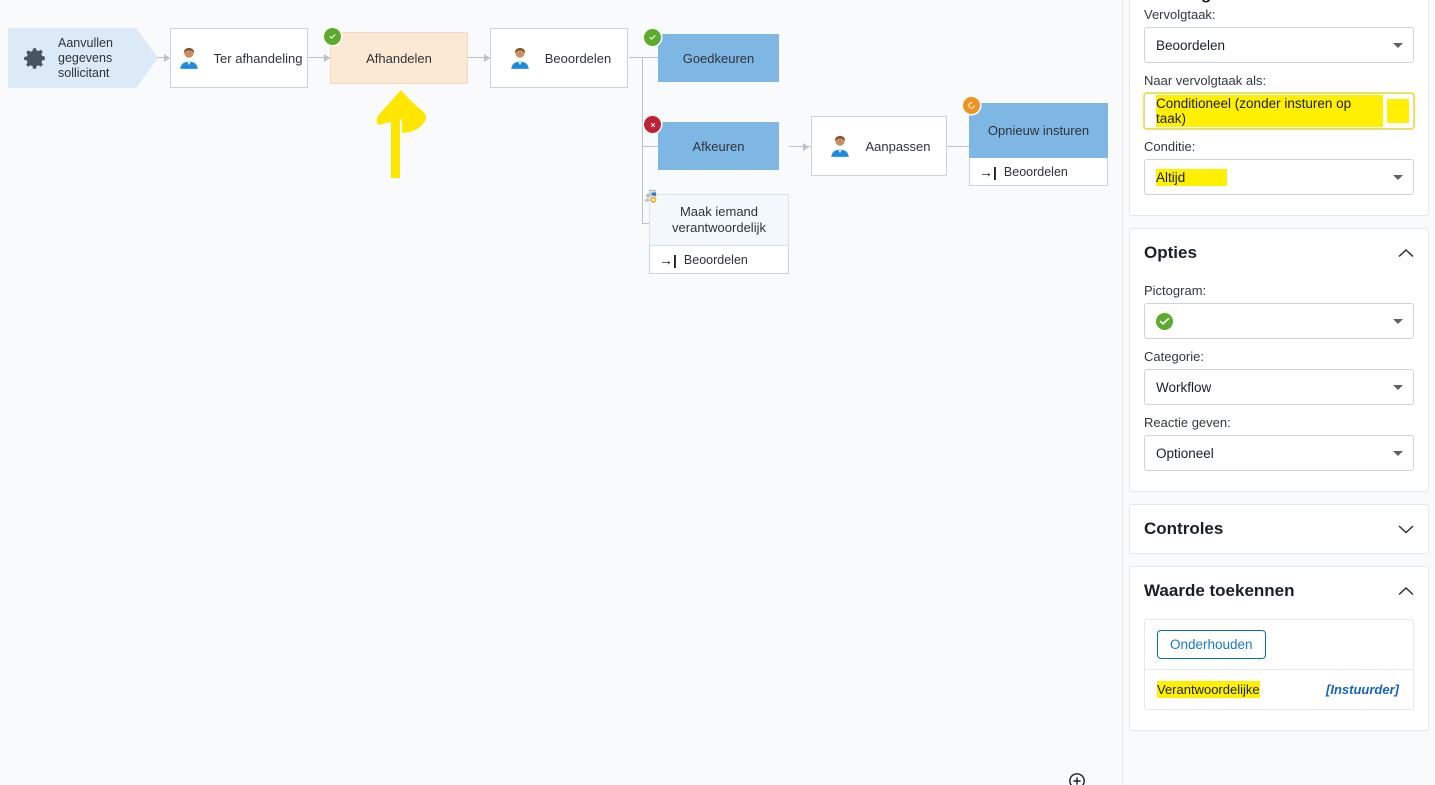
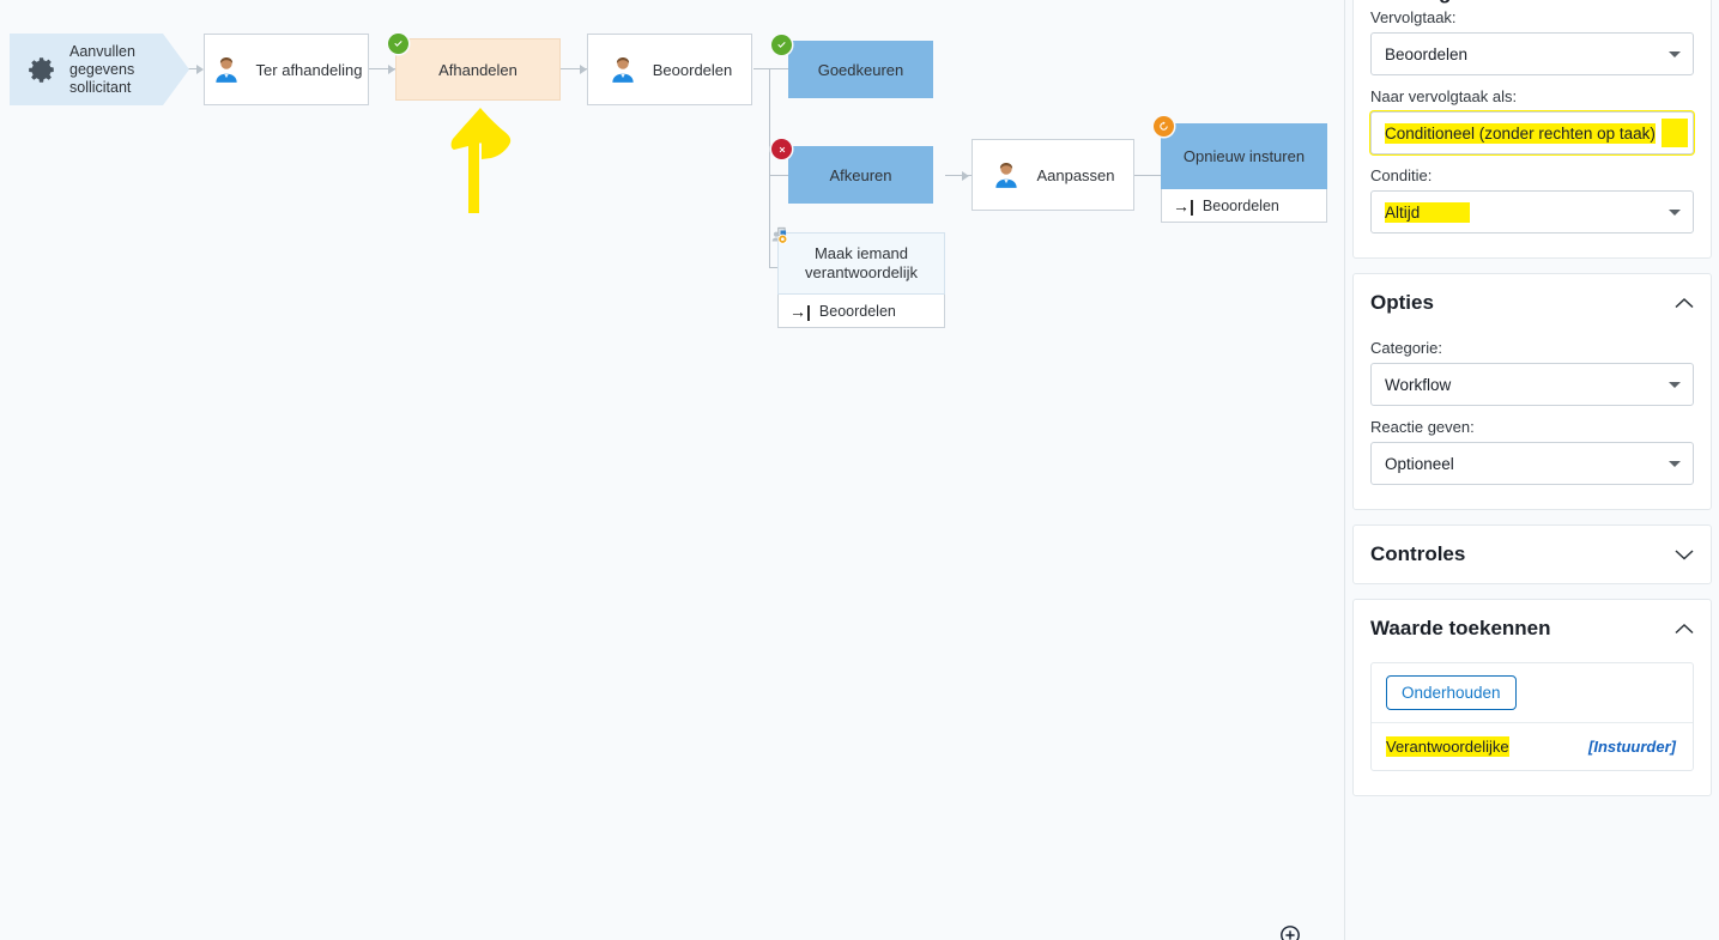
  Aanvullen gegevens sollicitant
  Ter afhandeling
  Afhandelen
  Beoordelen
  Goedkeuren
  Afkeuren
  Aanpassen
  Opnieuw insturen
  →|
  Beoordelen
  Maak iemand verantwoordelijk
  →|
  Beoordelen
  Vervolgtaak:
  Beoordelen
  Naar vervolgtaak als:
- Conditioneel (zonder insturen op taak)
+ Conditioneel (zonder rechten op taak)
  Conditie:
  Altijd
  Opties
- Pictogram:
  Categorie:
  Workflow
  Reactie geven:
  Optioneel
  Controles
  Waarde toekennen
  Onderhouden
  Verantwoordelijke
  [Instuurder]
